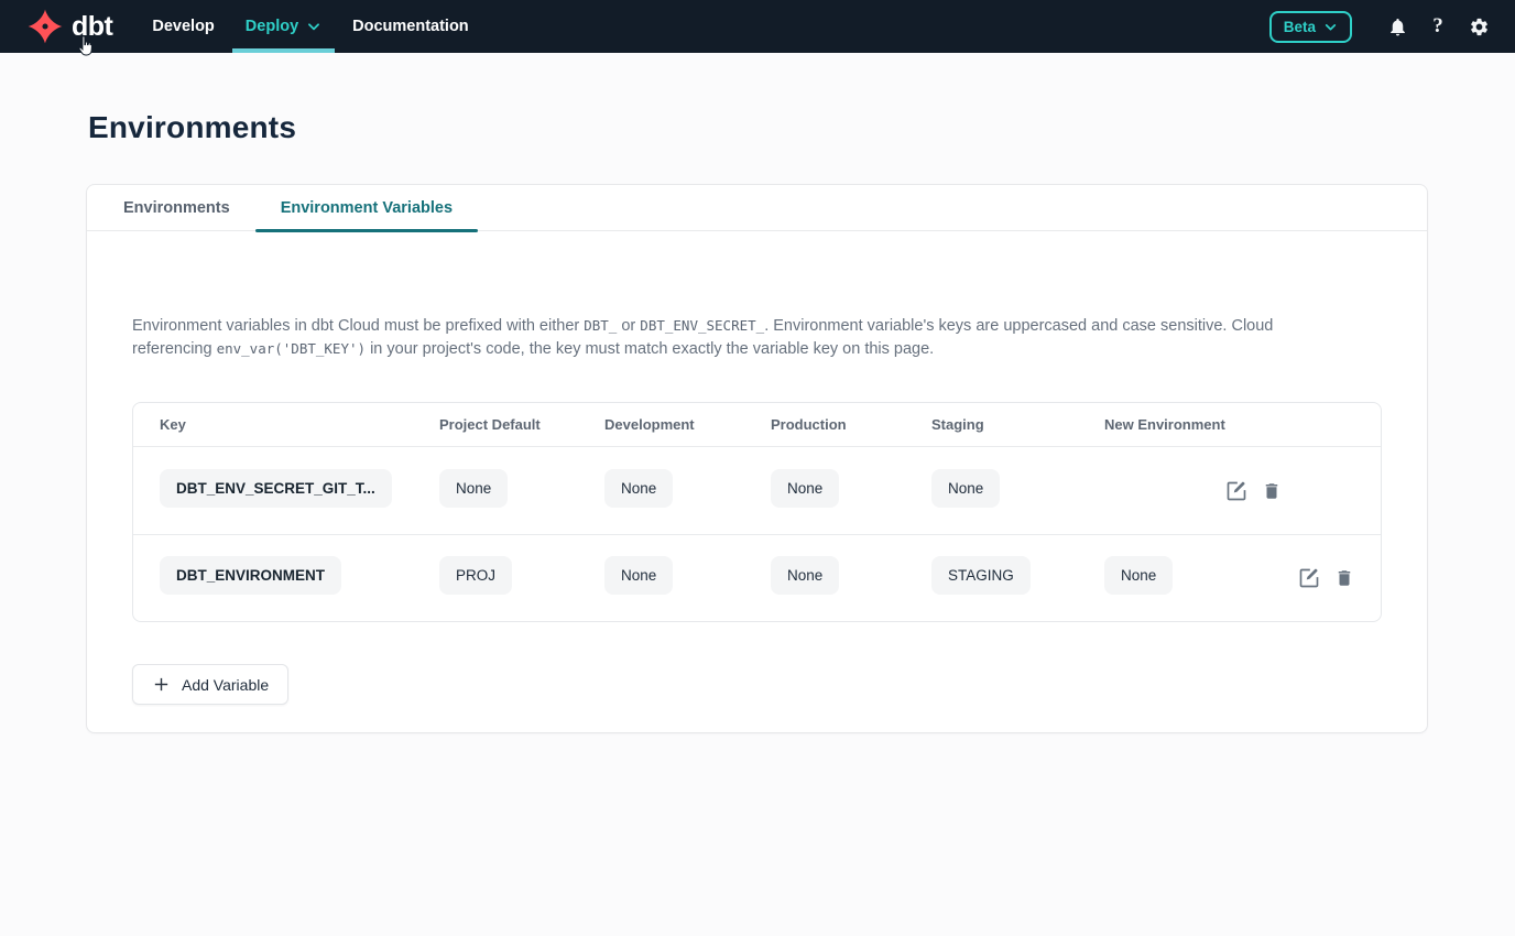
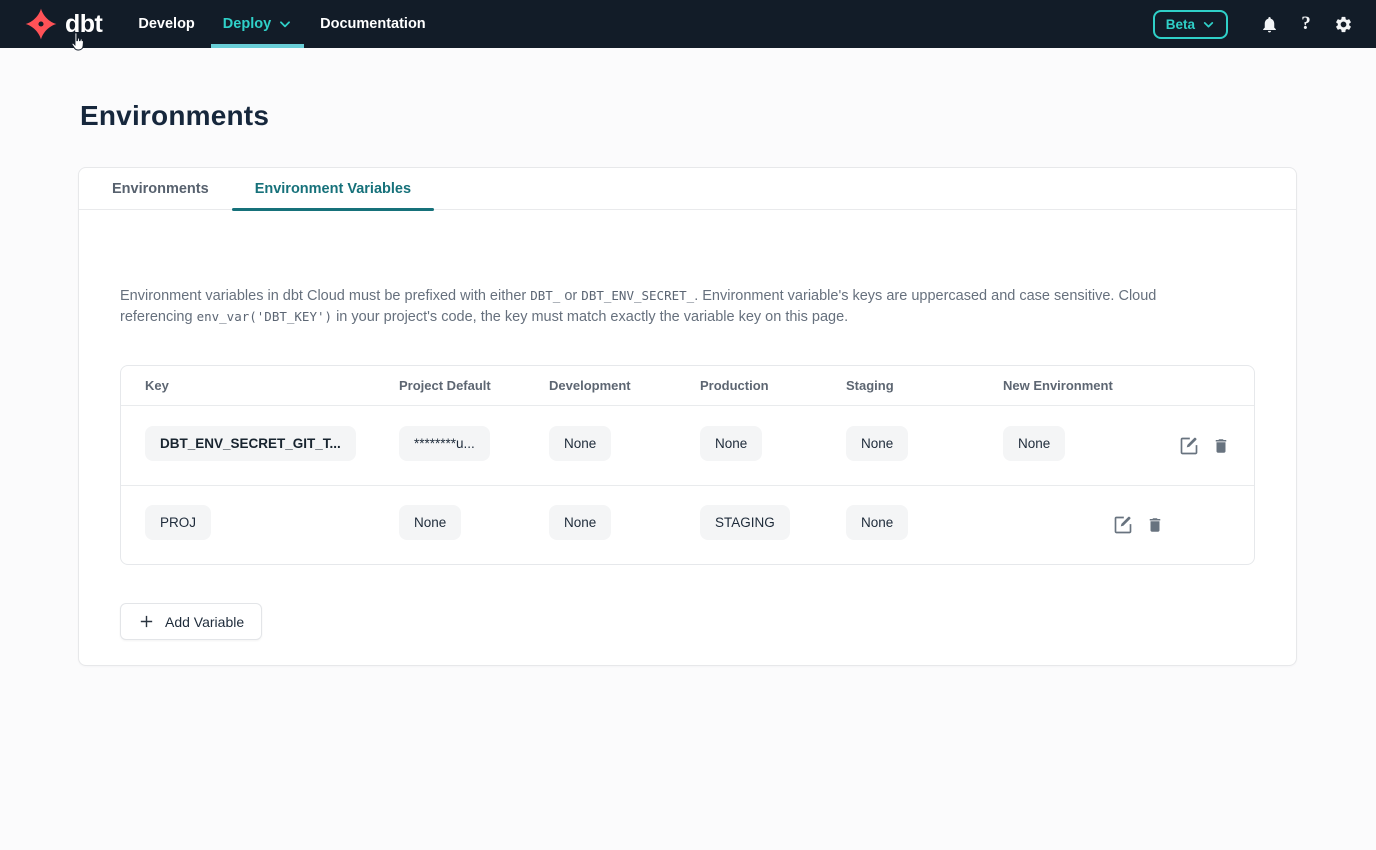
  dbt
  Develop
  Deploy
  Documentation
  Beta
  ?
  Environments
  Environments
  Environment Variables
  Environment variables in dbt Cloud must be prefixed with either DBT_ or DBT_ENV_SECRET_. Environment variable's keys are uppercased and case sensitive. Cloud referencing env_var('DBT_KEY') in your project's code, the key must match exactly the variable key on this page.
  Key
  Project Default
  Development
  Production
  Staging
  New Environment
  DBT_ENV_SECRET_GIT_T...
+ ********u...
  None
  None
  None
  None
- DBT_ENVIRONMENT
  PROJ
  None
  None
  STAGING
  None
  Add Variable
